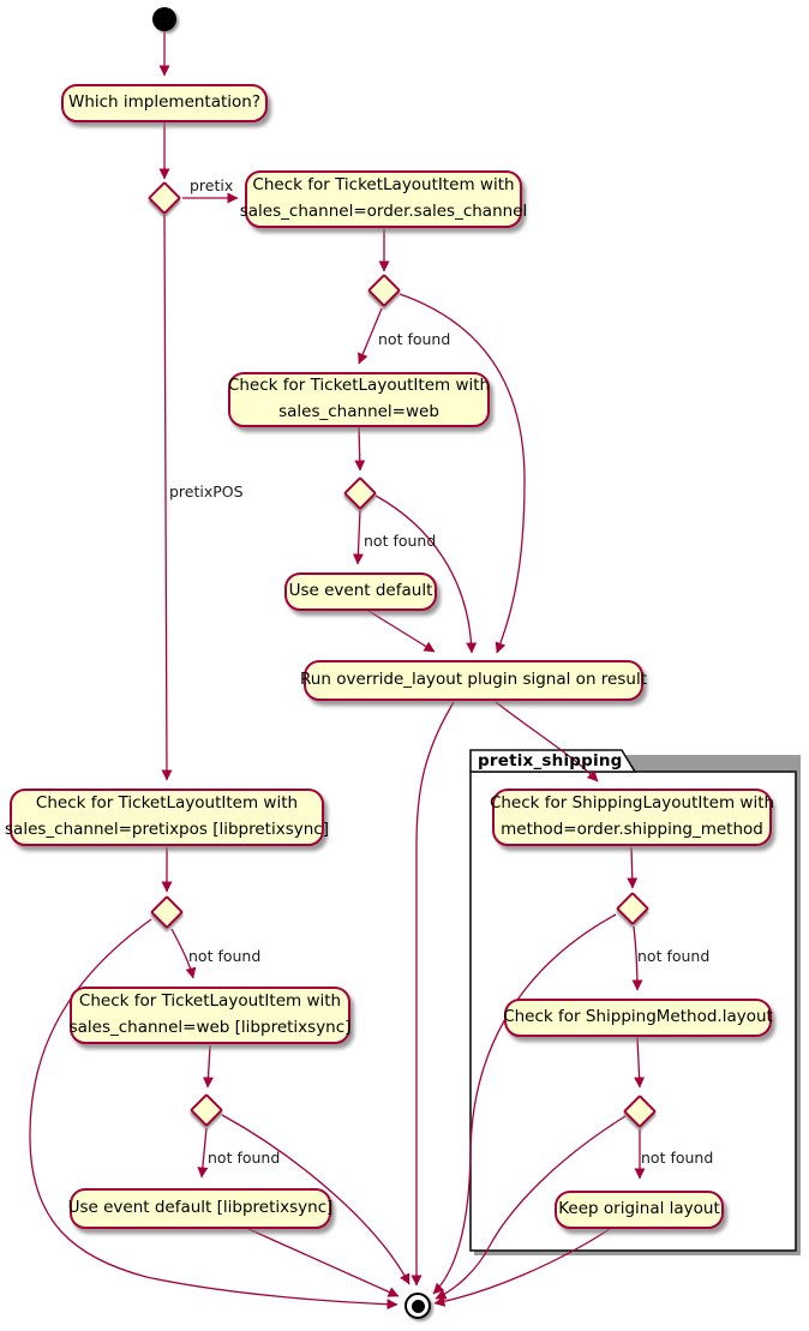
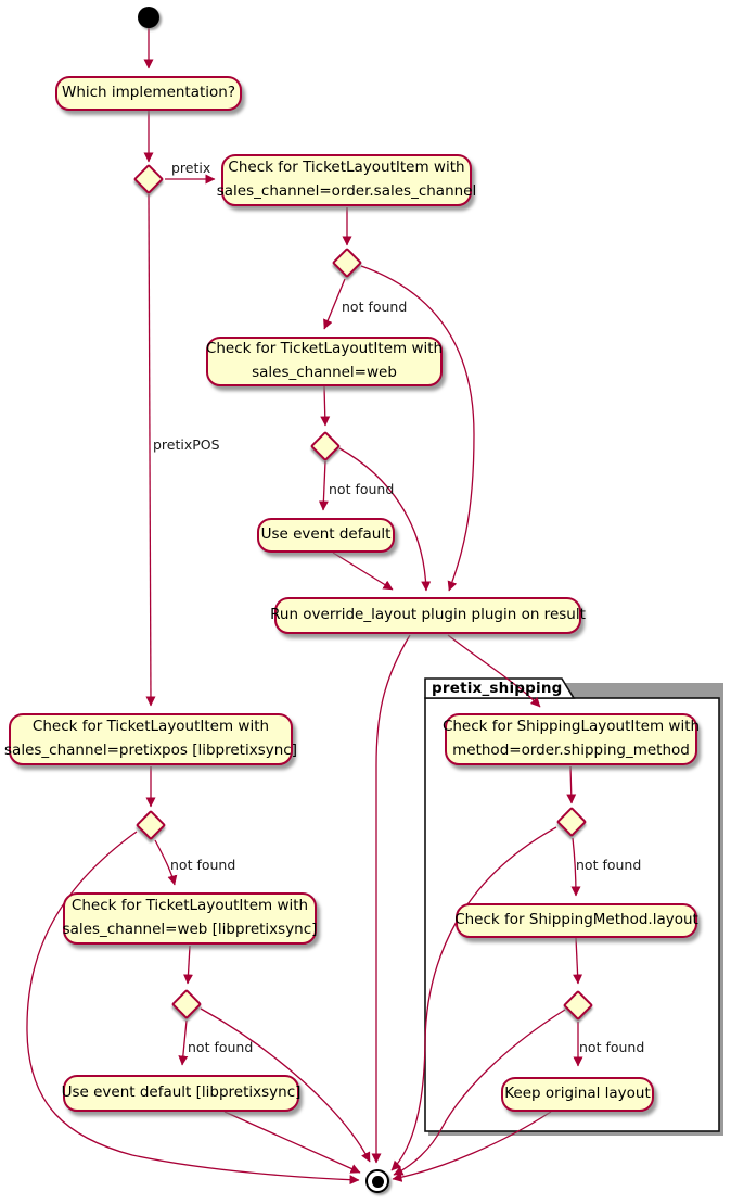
  Which implementation?
  Check for TicketLayoutItem with
  sales_channel=order.sales_channel
  Check for TicketLayoutItem with
  sales_channel=web
  Use event default
- Run override_layout plugin signal on result
+ Run override_layout plugin plugin on result
  Check for TicketLayoutItem with
  sales_channel=pretixpos [libpretixsync]
  Check for TicketLayoutItem with
  sales_channel=web [libpretixsync]
  Use event default [libpretixsync]
  pretix_shipping
  Check for ShippingLayoutItem with
  method=order.shipping_method
  Check for ShippingMethod.layout
  Keep original layout
  pretix
  pretixPOS
  not found
  not found
  not found
  not found
  not found
  not found
